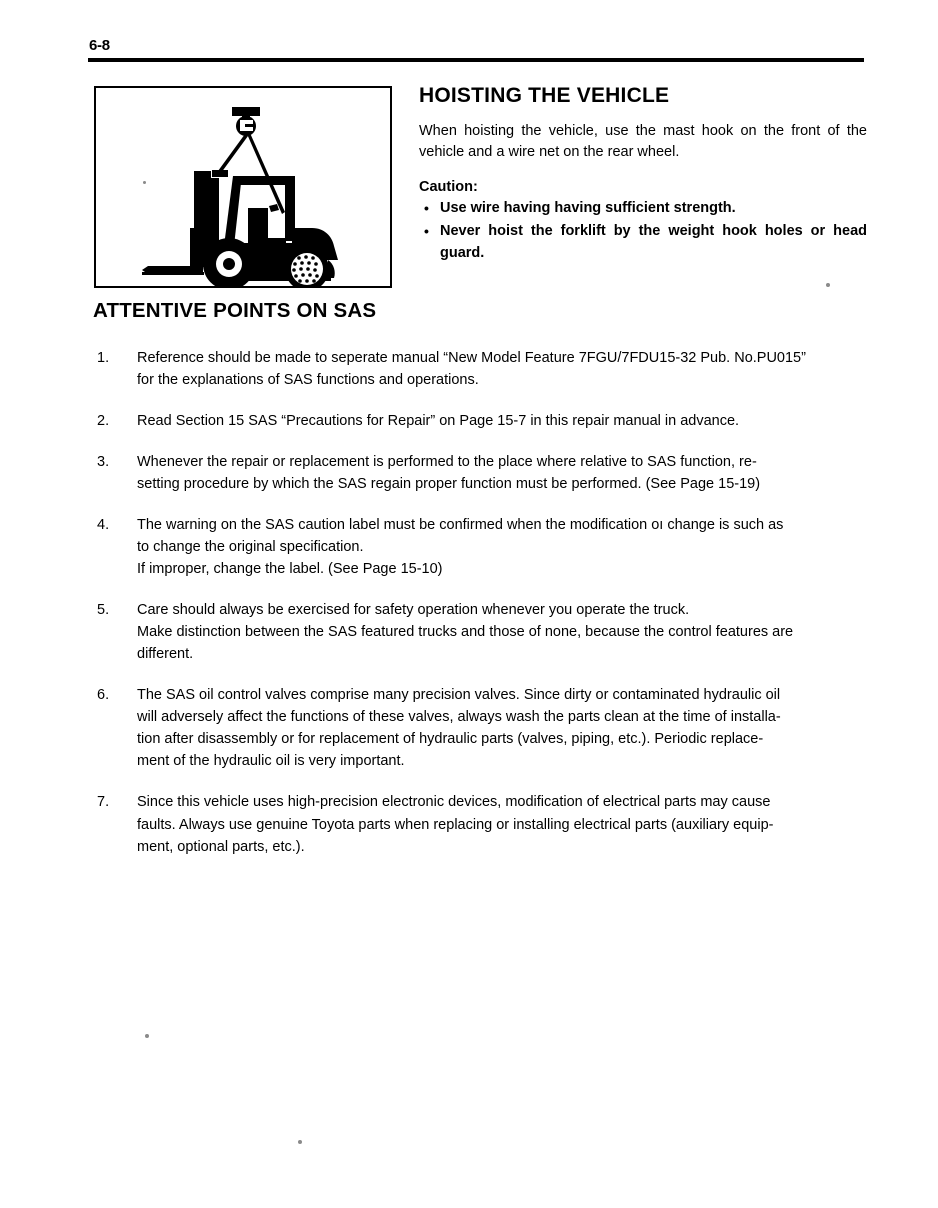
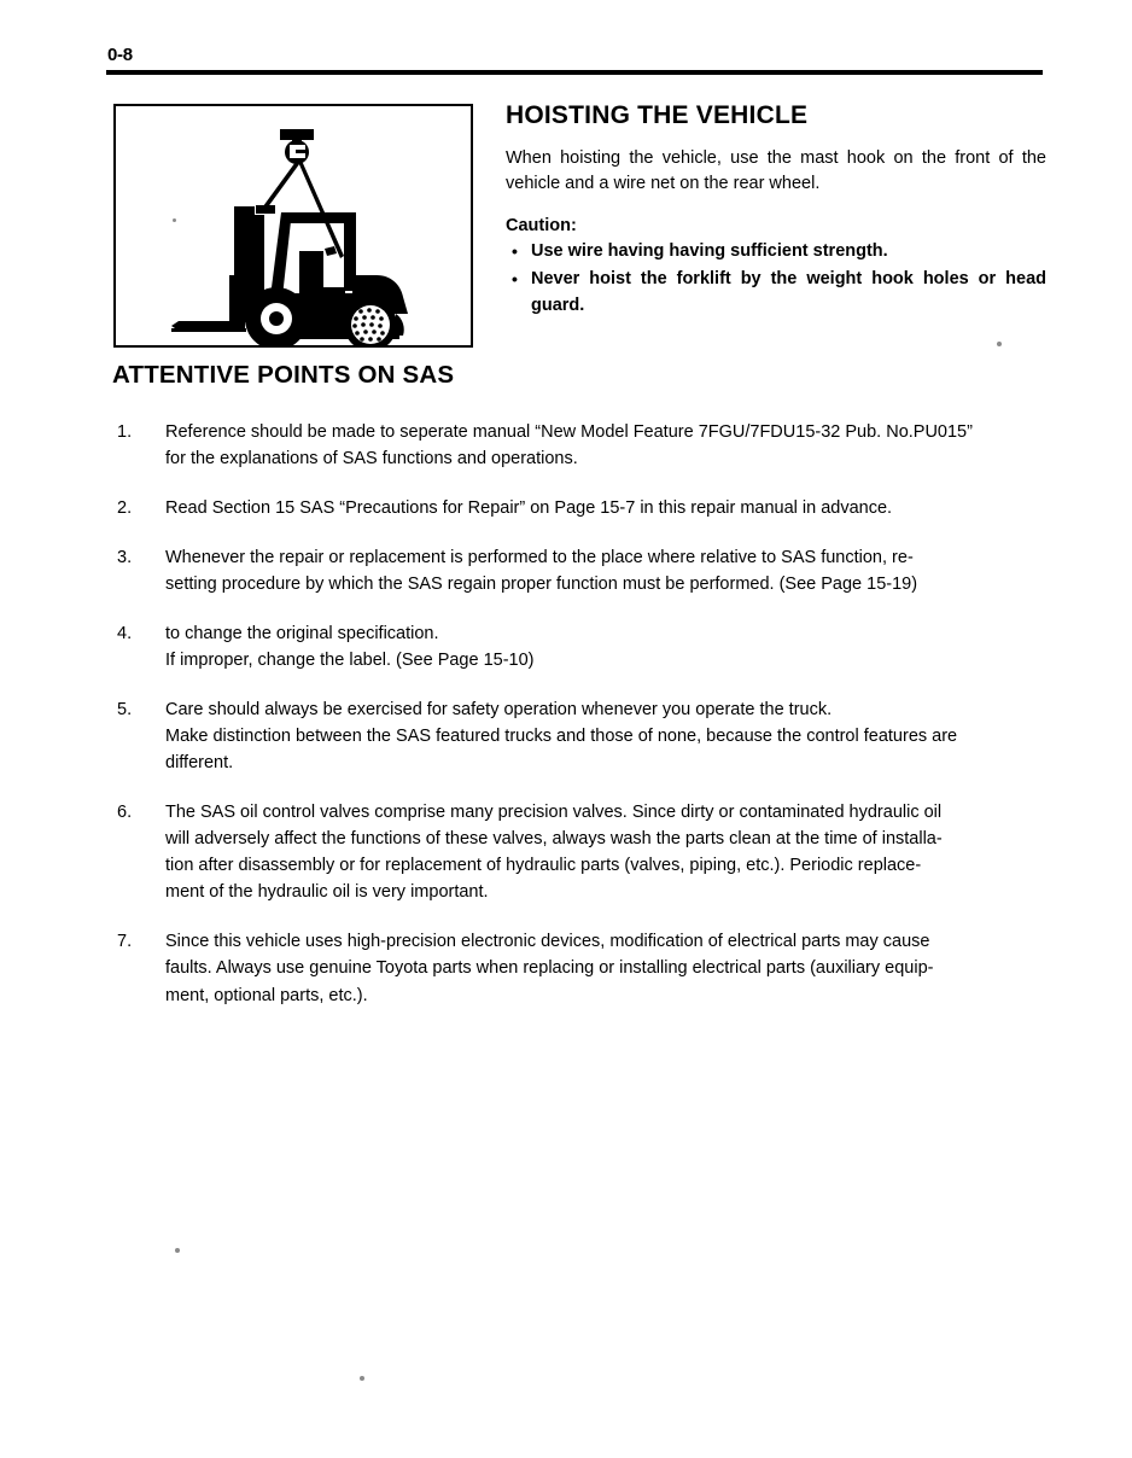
- 6-8
+ 0-8
  HOISTING THE VEHICLE
  When hoisting the vehicle, use the mast hook on the front of the vehicle and a wire net on the rear wheel.
  Caution:
  •
  Use wire having having sufficient strength.
  •
  Never hoist the forklift by the weight hook holes or head guard.
  ATTENTIVE POINTS ON SAS
  1.
  Reference should be made to seperate manual “New Model Feature 7FGU/7FDU15-32 Pub. No.PU015”
  for the explanations of SAS functions and operations.
  2.
  Read Section 15 SAS “Precautions for Repair” on Page 15-7 in this repair manual in advance.
  3.
  Whenever the repair or replacement is performed to the place where relative to SAS function, re-
  setting procedure by which the SAS regain proper function must be performed. (See Page 15-19)
  4.
- The warning on the SAS caution label must be confirmed when the modification oı change is such as
  to change the original specification.
  If improper, change the label. (See Page 15-10)
  5.
  Care should always be exercised for safety operation whenever you operate the truck.
  Make distinction between the SAS featured trucks and those of none, because the control features are
  different.
  6.
  The SAS oil control valves comprise many precision valves. Since dirty or contaminated hydraulic oil
  will adversely affect the functions of these valves, always wash the parts clean at the time of installa-
  tion after disassembly or for replacement of hydraulic parts (valves, piping, etc.). Periodic replace-
  ment of the hydraulic oil is very important.
  7.
  Since this vehicle uses high-precision electronic devices, modification of electrical parts may cause
  faults. Always use genuine Toyota parts when replacing or installing electrical parts (auxiliary equip-
  ment, optional parts, etc.).
